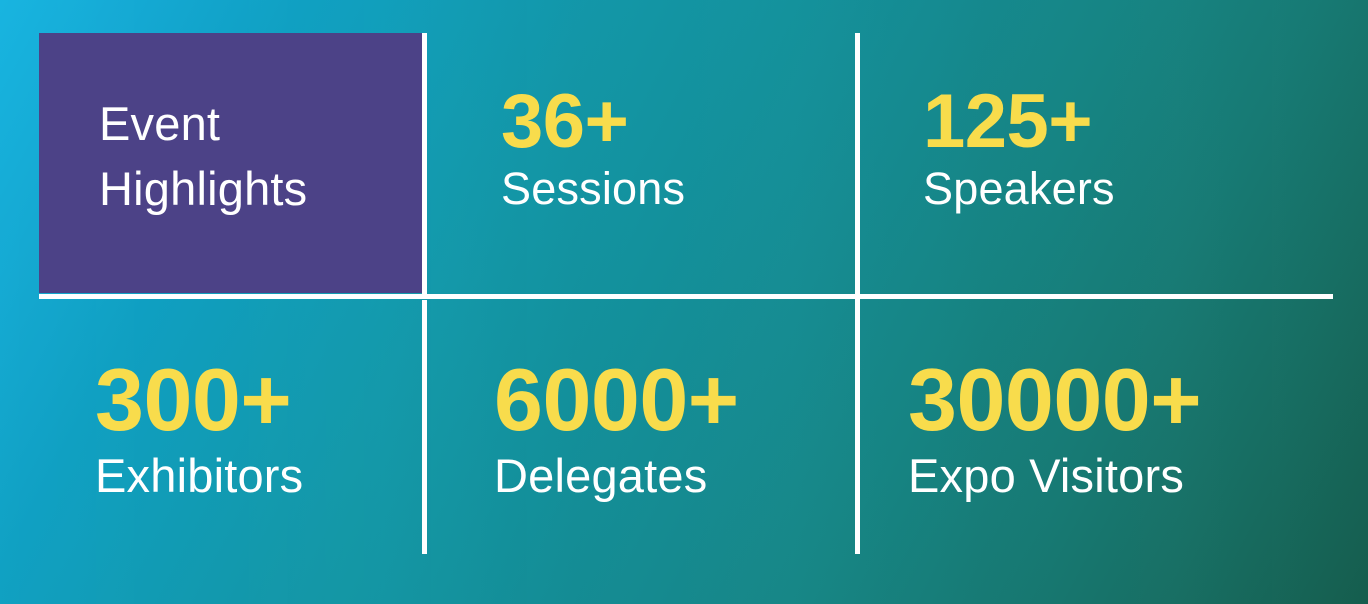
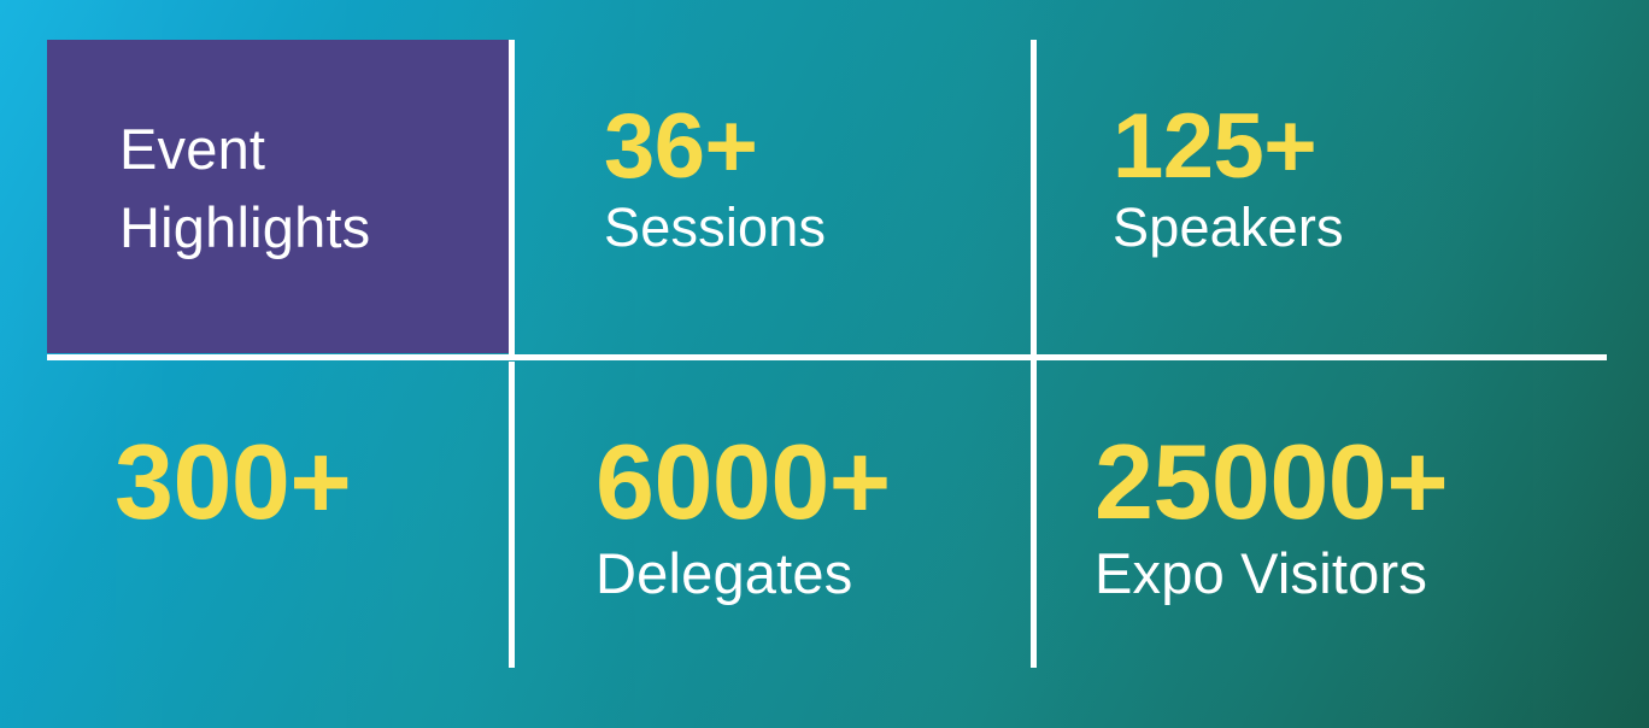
  Event
  Highlights
  36+
  Sessions
  125+
  Speakers
  300+
- Exhibitors
  6000+
  Delegates
- 30000+
+ 25000+
  Expo Visitors
